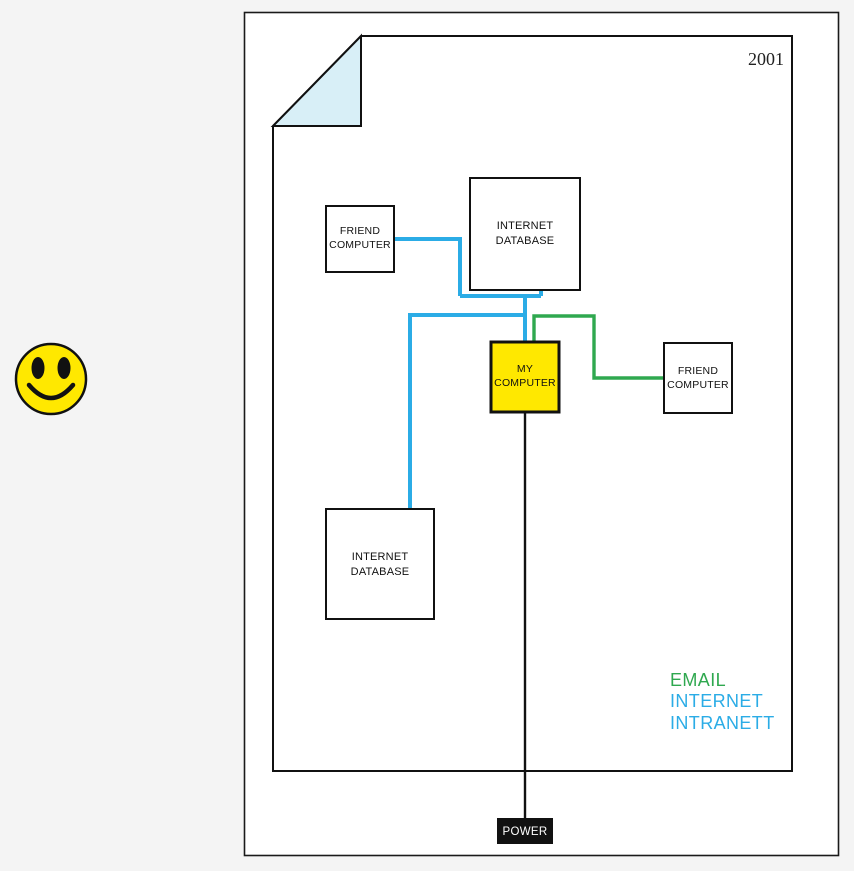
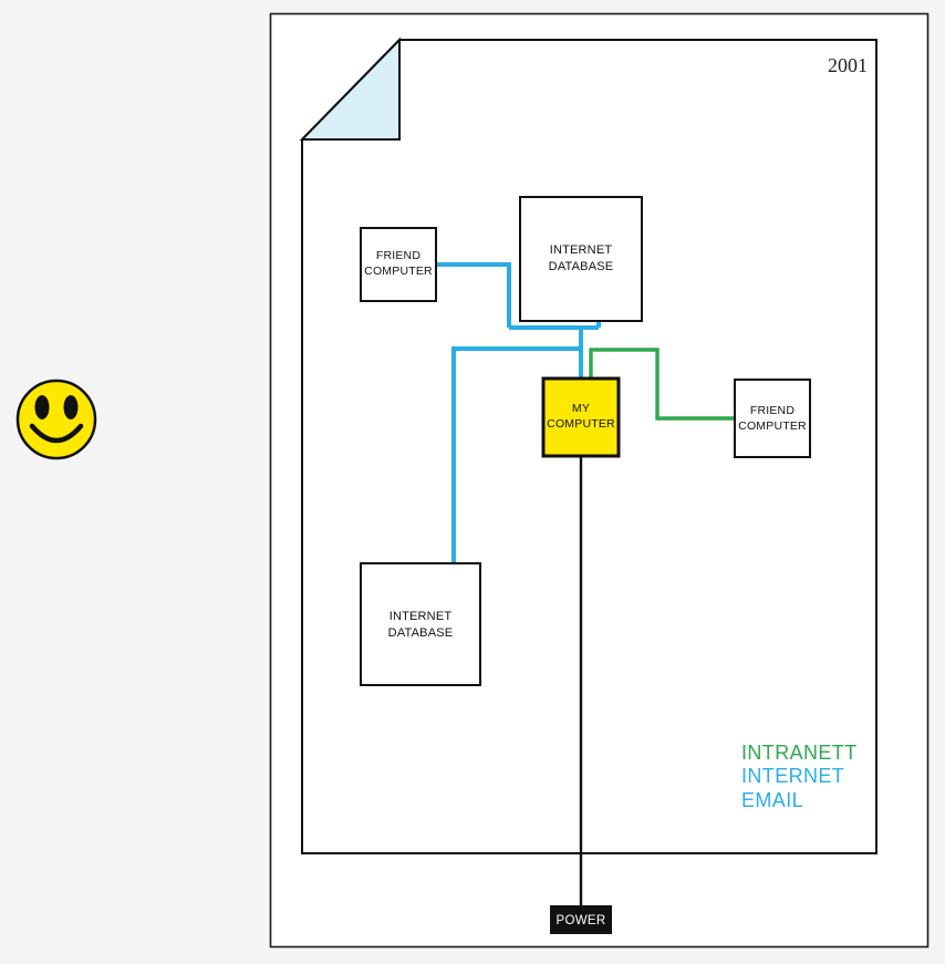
  2001
  FRIEND
  COMPUTER
  INTERNET
  DATABASE
  MY
  COMPUTER
  FRIEND
  COMPUTER
  INTERNET
  DATABASE
- EMAIL
+ INTRANETT
  INTERNET
- INTRANETT
+ EMAIL
  POWER
